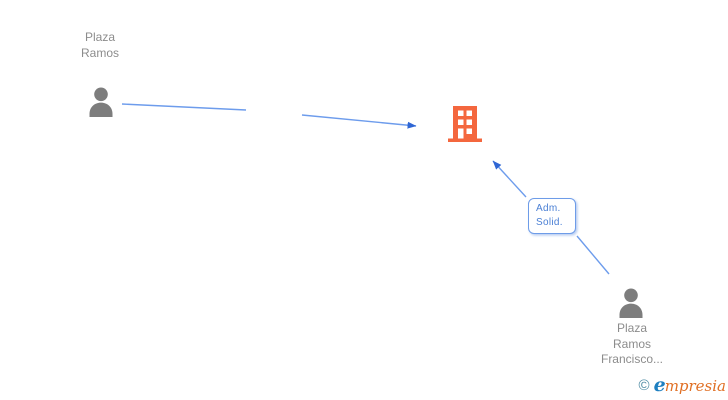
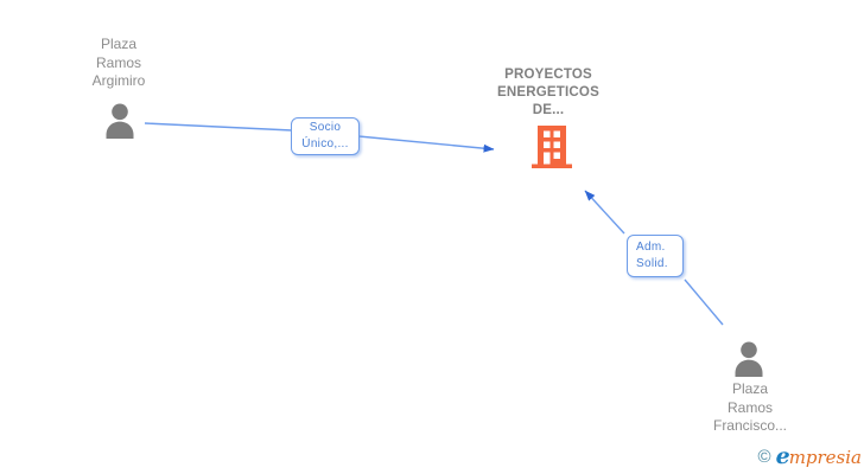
  Plaza
  Ramos
+ Argimiro
+ PROYECTOS
+ ENERGETICOS
+ DE...
+ Socio
+ Único,...
  Adm.
  Solid.
  Plaza
  Ramos
  Francisco...
  © empresia
